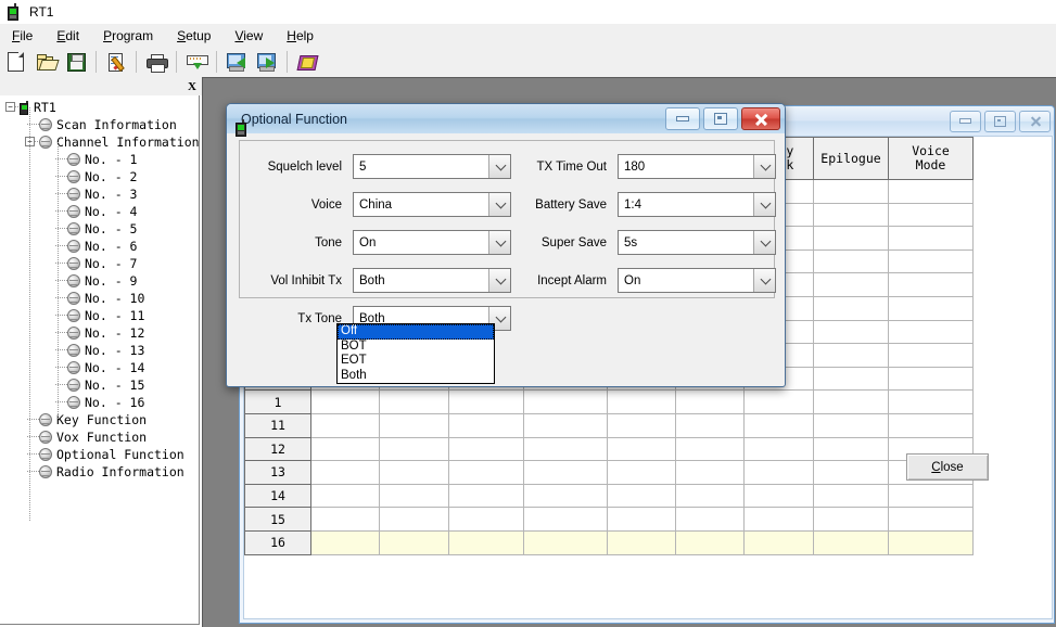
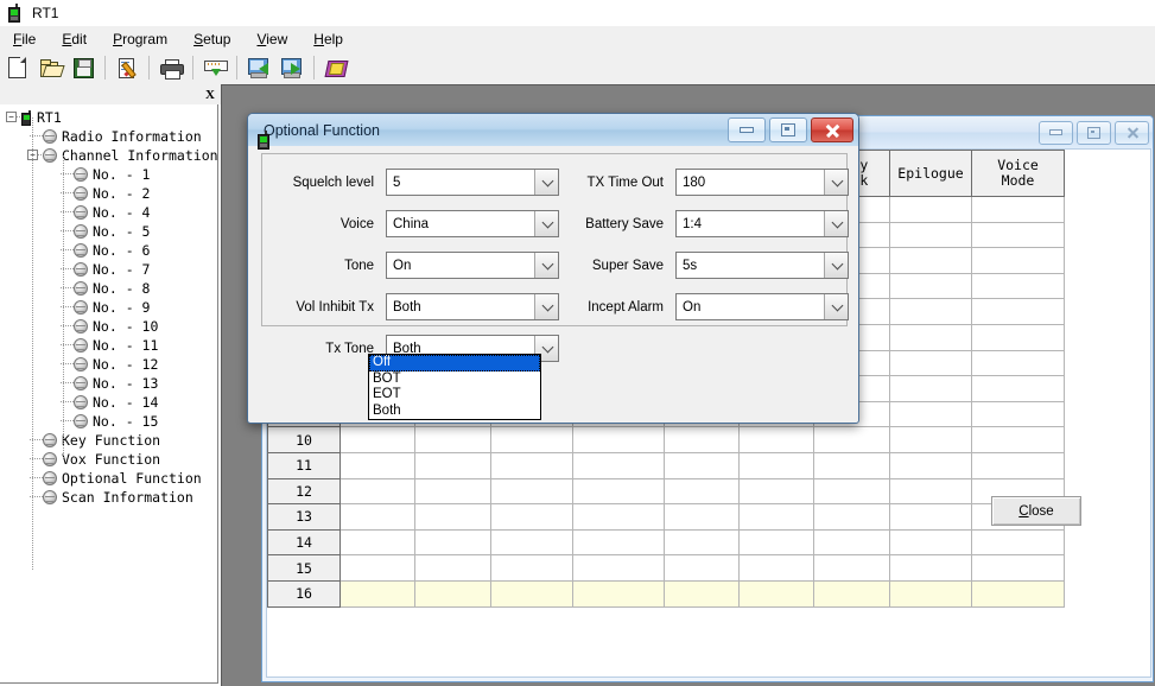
  RT1
  File
  Edit
  Program
  Setup
  View
  Help
  X
  −
  RT1
- Scan Information
+ Radio Information
  Channel Information
  No. - 1
  No. - 2
- No. - 3
  No. - 4
  No. - 5
  No. - 6
  No. - 7
+ No. - 8
  No. - 9
  No. - 10
  No. - 11
  No. - 12
  No. - 13
  No. - 14
  No. - 15
- No. - 16
  Key Function
  Vox Function
  Optional Function
- Radio Information
+ Scan Information
  							yk	Epilogue	VoiceMode
- 1
+ 10
  11
  12
  13
  14
  15
  16
  Optional Function
  Squelch level
  5
  Voice
  China
  Tone
  On
  Vol Inhibit Tx
  Both
  Tx Tone
  Both
  TX Time Out
  180
  Battery Save
  1:4
  Super Save
  5s
  Incept Alarm
  On
  Close
  Off
  BOT
  EOT
  Both
